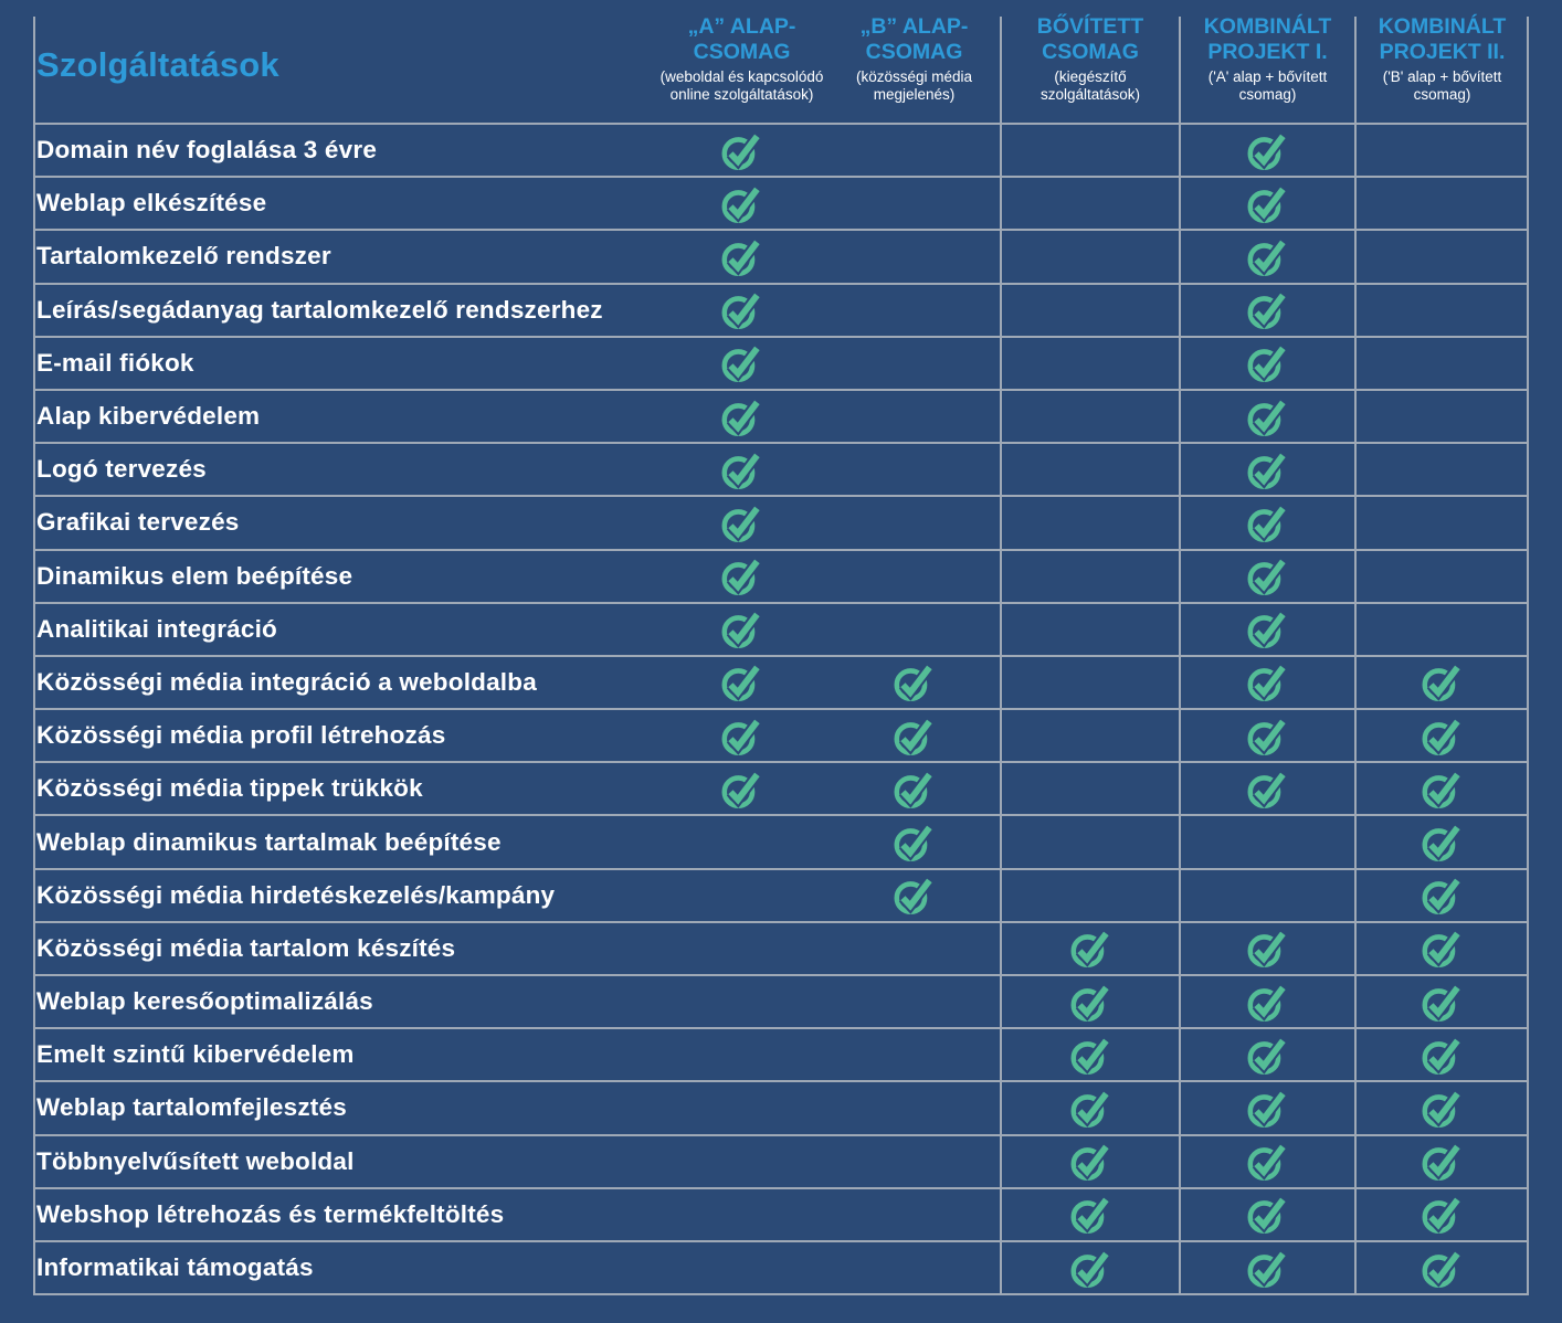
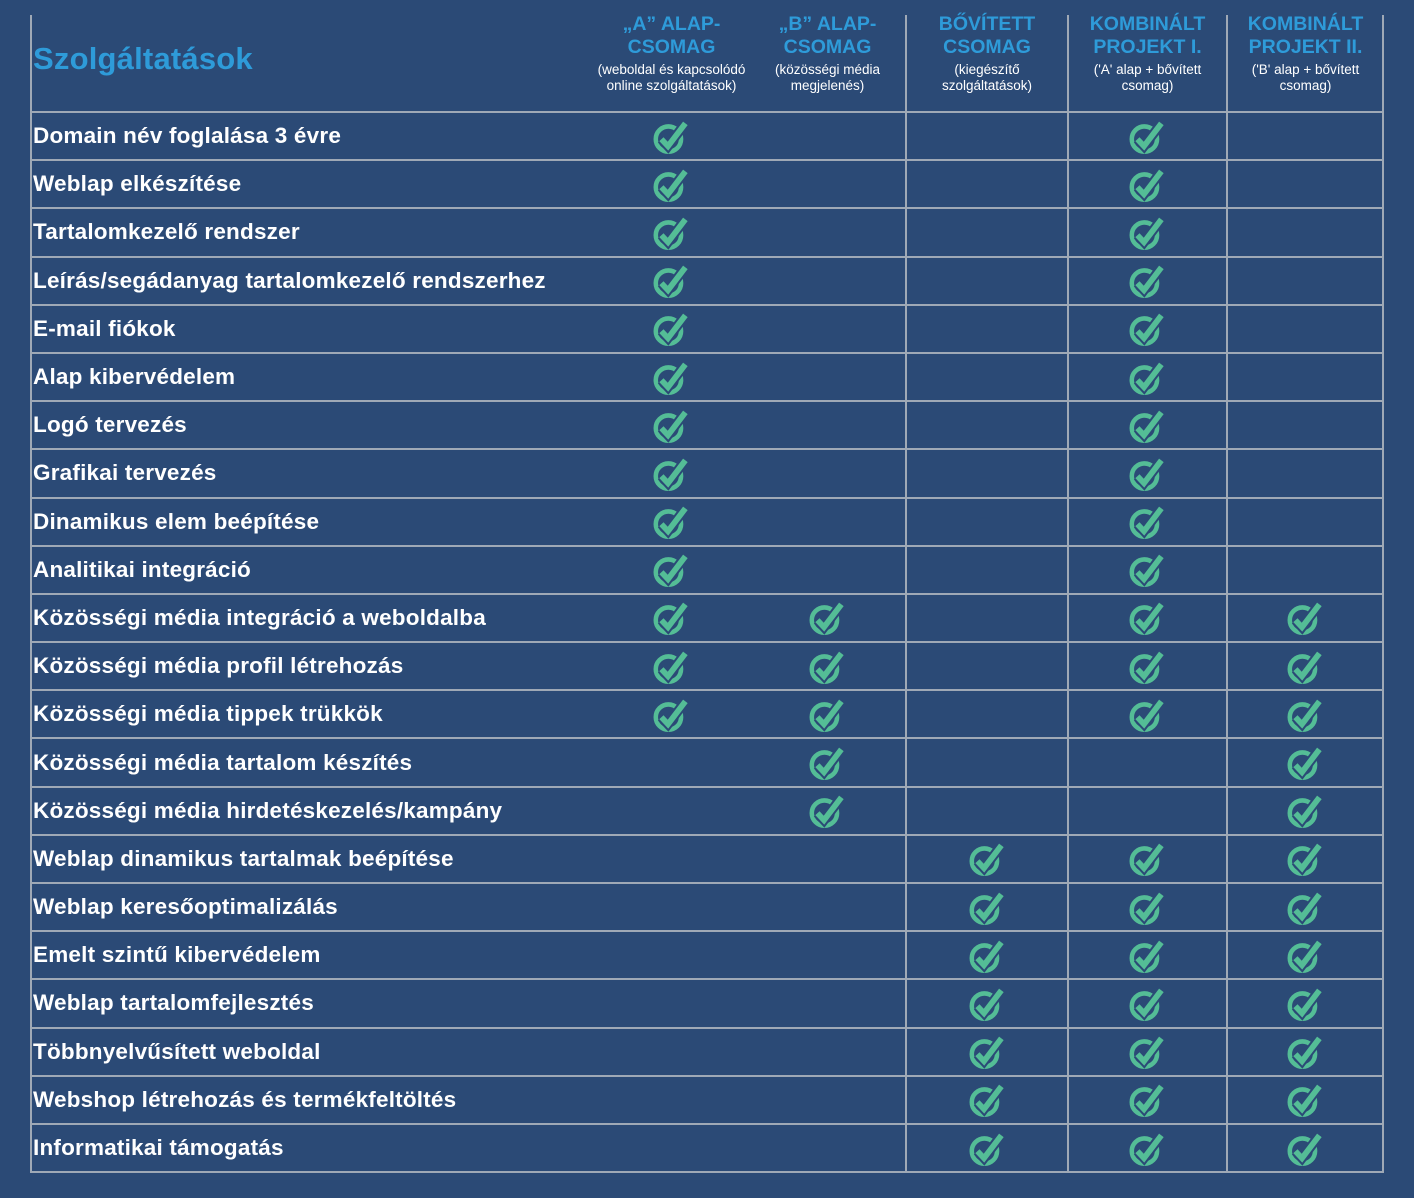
  Szolgáltatások
  „A” ALAP-
  CSOMAG
  (weboldal és kapcsolódó
  online szolgáltatások)
  „B” ALAP-
  CSOMAG
  (közösségi média
  megjelenés)
  BŐVÍTETT
  CSOMAG
  (kiegészítő
  szolgáltatások)
  KOMBINÁLT
  PROJEKT I.
  ('A' alap + bővített
  csomag)
  KOMBINÁLT
  PROJEKT II.
  ('B' alap + bővített
  csomag)
  Domain név foglalása 3 évre
  Weblap elkészítése
  Tartalomkezelő rendszer
  Leírás/segádanyag tartalomkezelő rendszerhez
  E-mail fiókok
  Alap kibervédelem
  Logó tervezés
  Grafikai tervezés
  Dinamikus elem beépítése
  Analitikai integráció
  Közösségi média integráció a weboldalba
  Közösségi média profil létrehozás
  Közösségi média tippek trükkök
- Weblap dinamikus tartalmak beépítése
+ Közösségi média tartalom készítés
  Közösségi média hirdetéskezelés/kampány
- Közösségi média tartalom készítés
+ Weblap dinamikus tartalmak beépítése
  Weblap keresőoptimalizálás
  Emelt szintű kibervédelem
  Weblap tartalomfejlesztés
  Többnyelvűsített weboldal
  Webshop létrehozás és termékfeltöltés
  Informatikai támogatás
